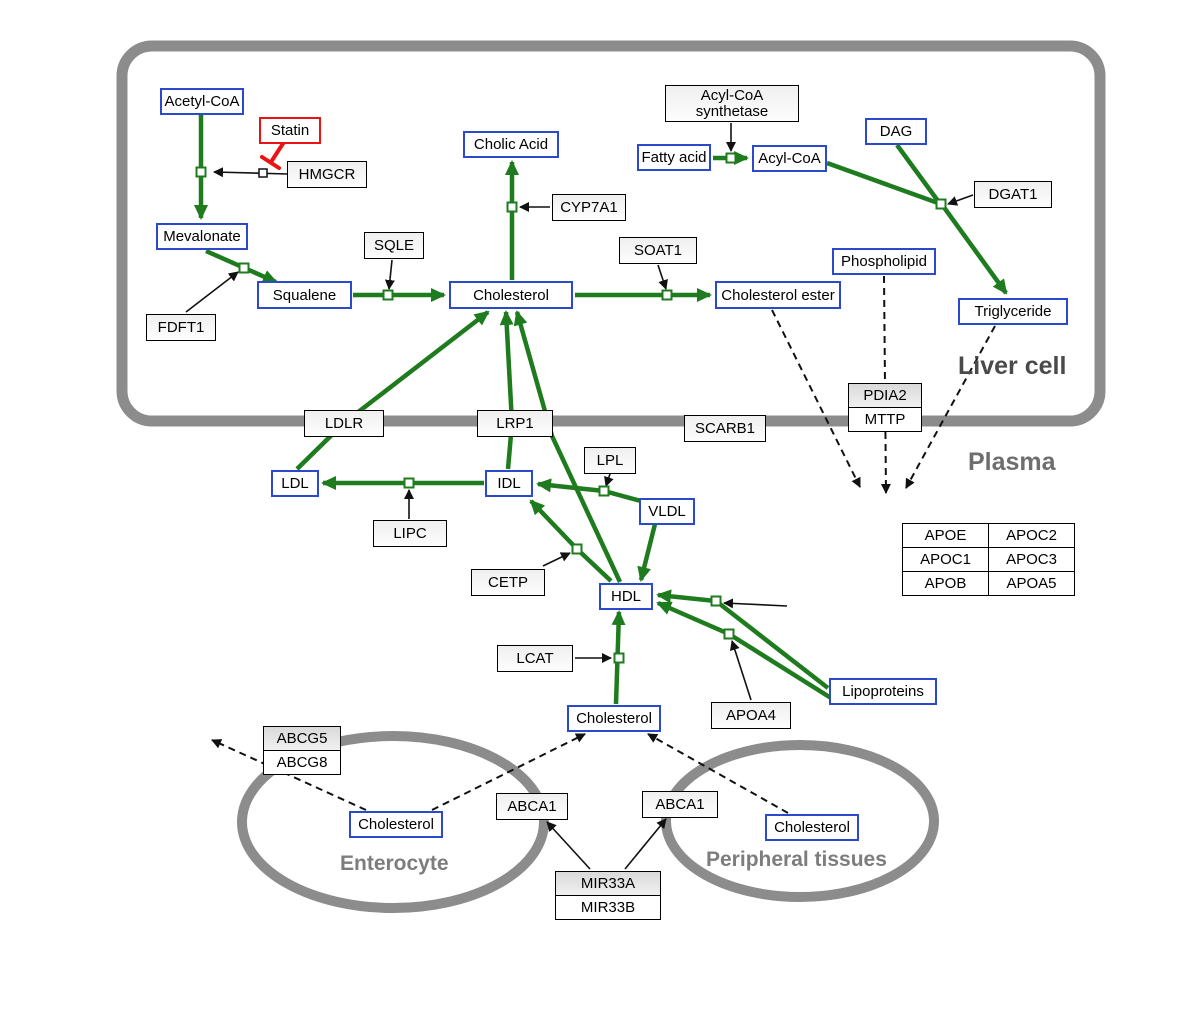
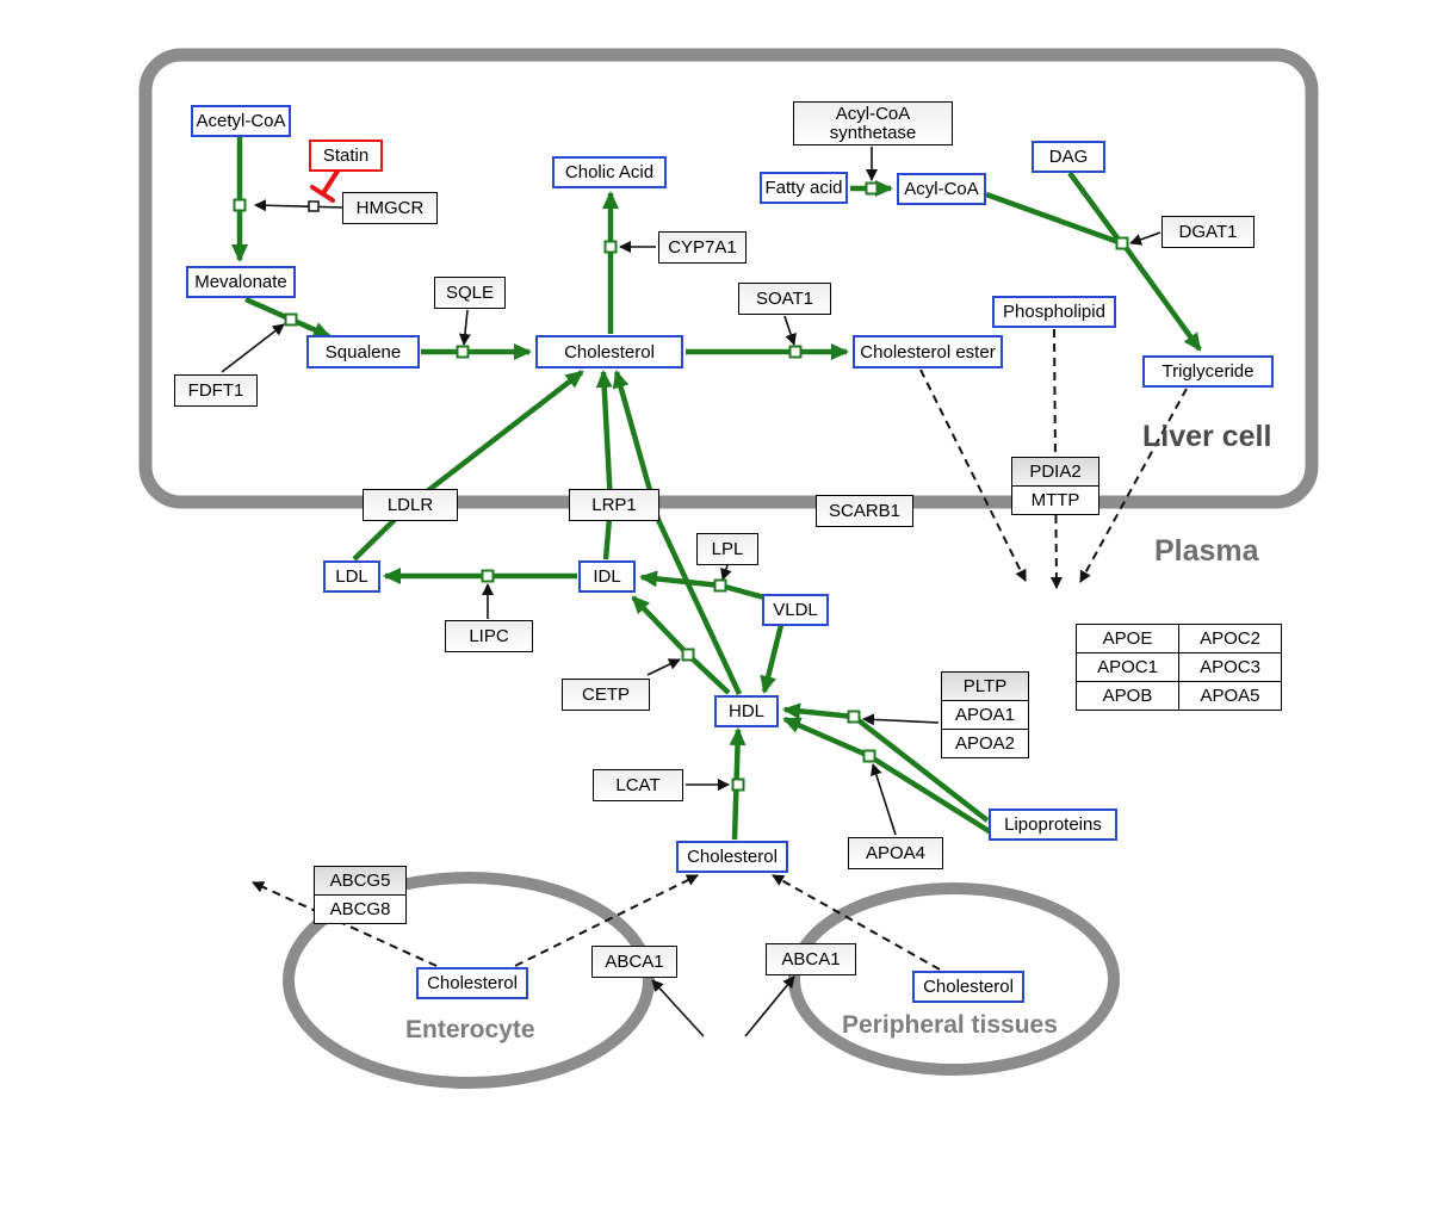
  Acetyl-CoA
  Mevalonate
  Squalene
  Cholic Acid
  Cholesterol
  Cholesterol ester
  Fatty acid
  Acyl-CoA
  DAG
  Phospholipid
  Triglyceride
  LDL
  IDL
  VLDL
  HDL
  Cholesterol
  Lipoproteins
  Cholesterol
  Cholesterol
  Statin
  HMGCR
  FDFT1
  SQLE
  CYP7A1
  SOAT1
  Acyl-CoA
  synthetase
  DGAT1
  LDLR
  LRP1
  SCARB1
  LIPC
  LPL
  CETP
  LCAT
  APOA4
  ABCA1
  ABCA1
  PDIA2
  MTTP
+ PLTP
+ APOA1
+ APOA2
  ABCG5
  ABCG8
- MIR33A
- MIR33B
  APOE
  APOC2
  APOC1
  APOC3
  APOB
  APOA5
  Liver cell
  Plasma
  Enterocyte
  Peripheral tissues
